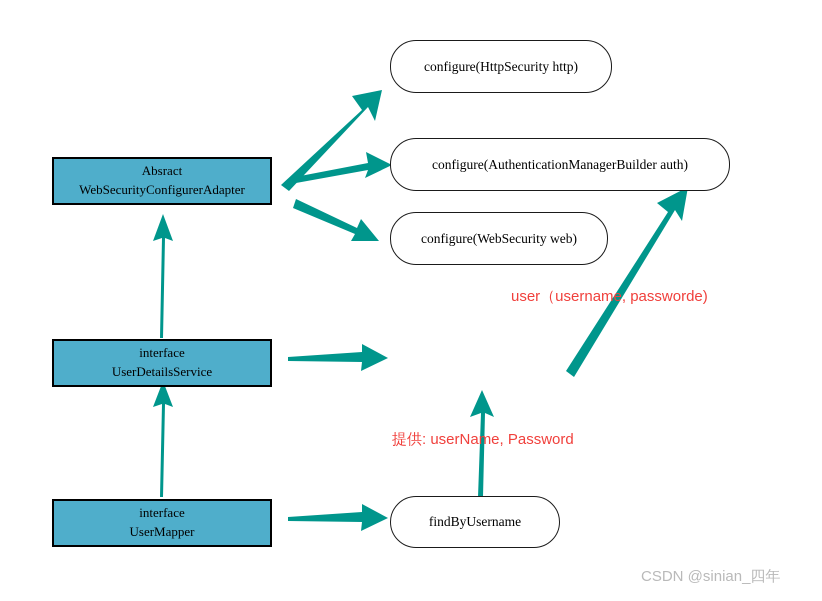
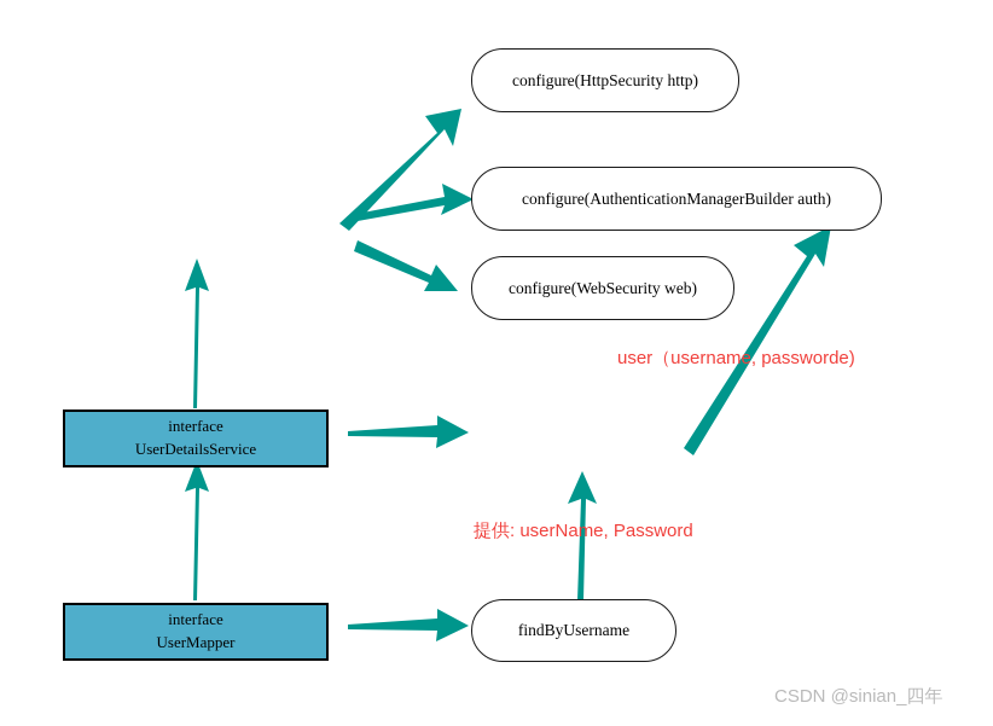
- Absract
- WebSecurityConfigurerAdapter
  interface
  UserDetailsService
  interface
  UserMapper
  configure(HttpSecurity http)
  configure(AuthenticationManagerBuilder auth)
  configure(WebSecurity web)
  findByUsername
  user（username, passworde)
  提供: userName, Password
  CSDN @sinian_四年
